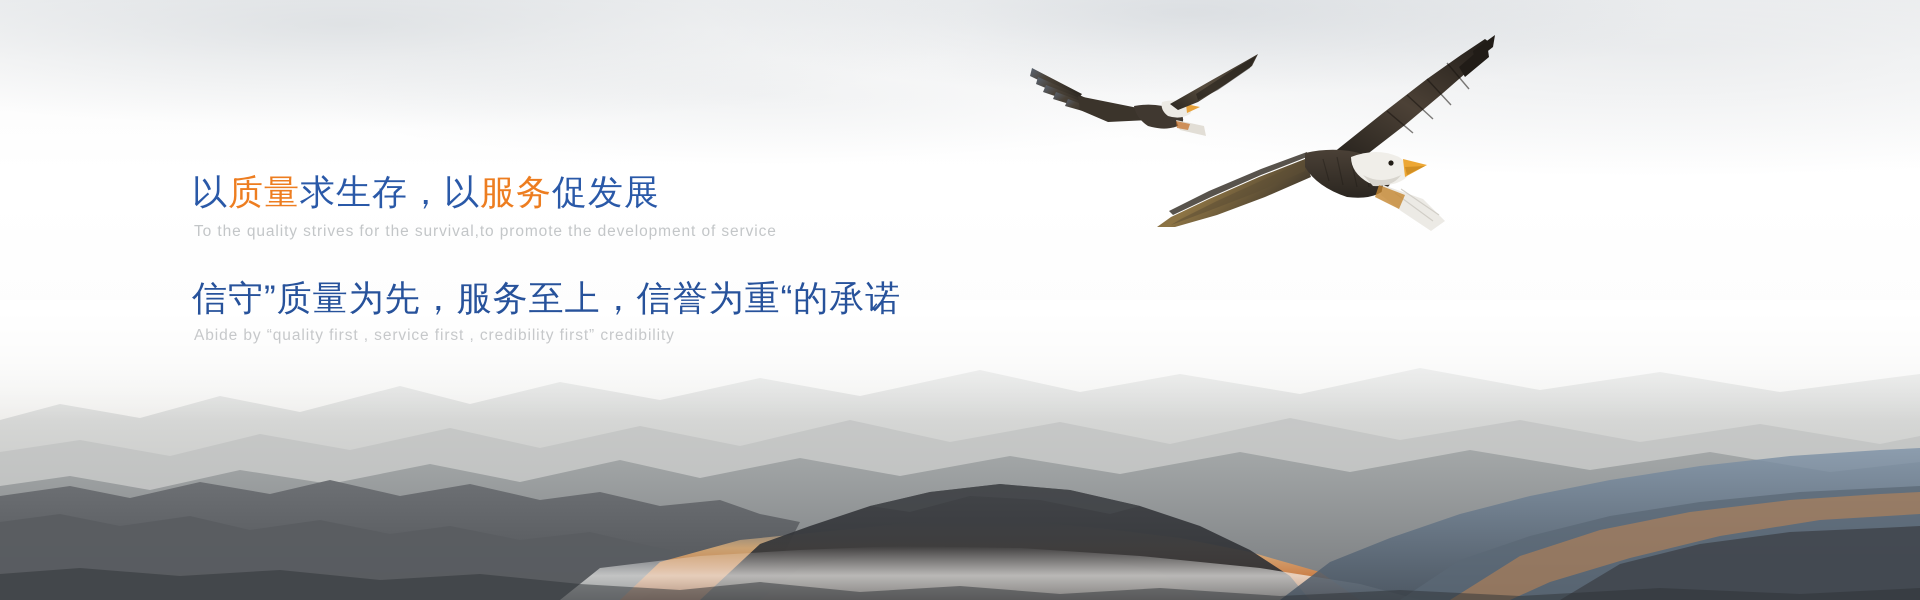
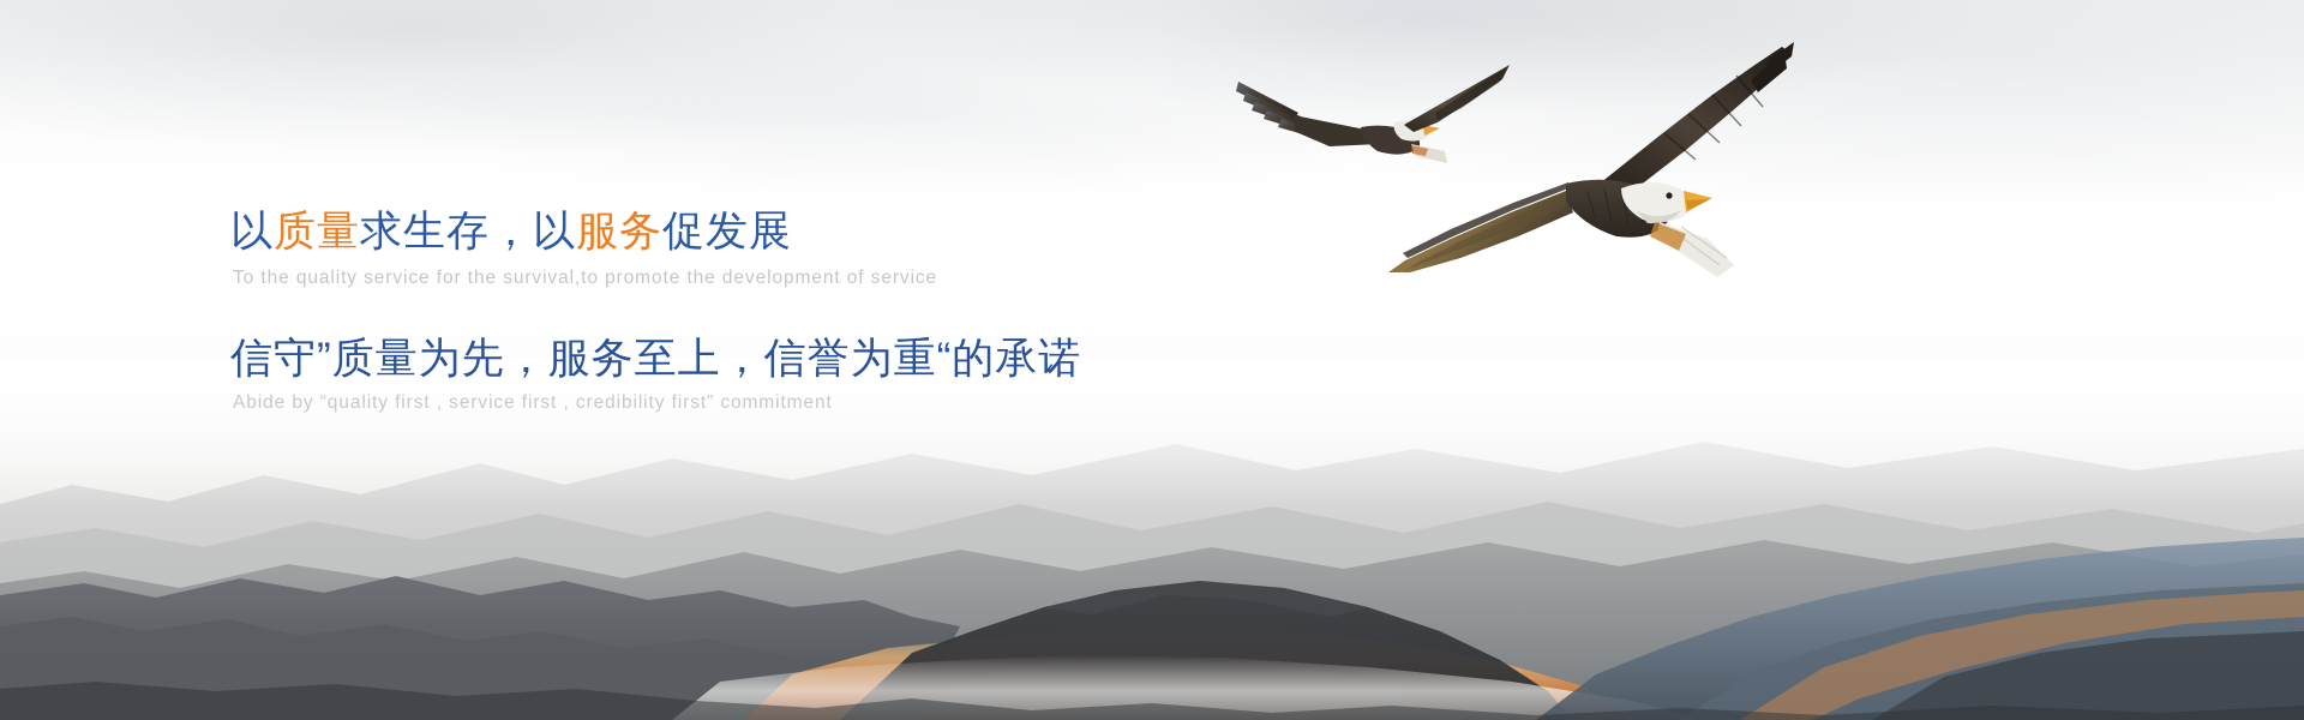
  以质量求生存，以服务促发展
- To the quality strives for the survival,to promote the development of service
+ To the quality service for the survival,to promote the development of service
  信守”质量为先，服务至上，信誉为重“的承诺
- Abide by “quality first , service first , credibility first” credibility
+ Abide by “quality first , service first , credibility first” commitment
